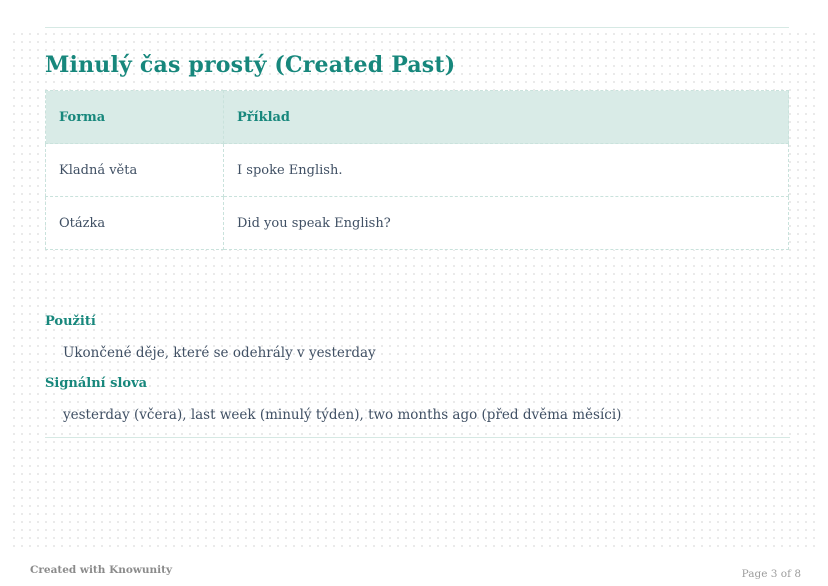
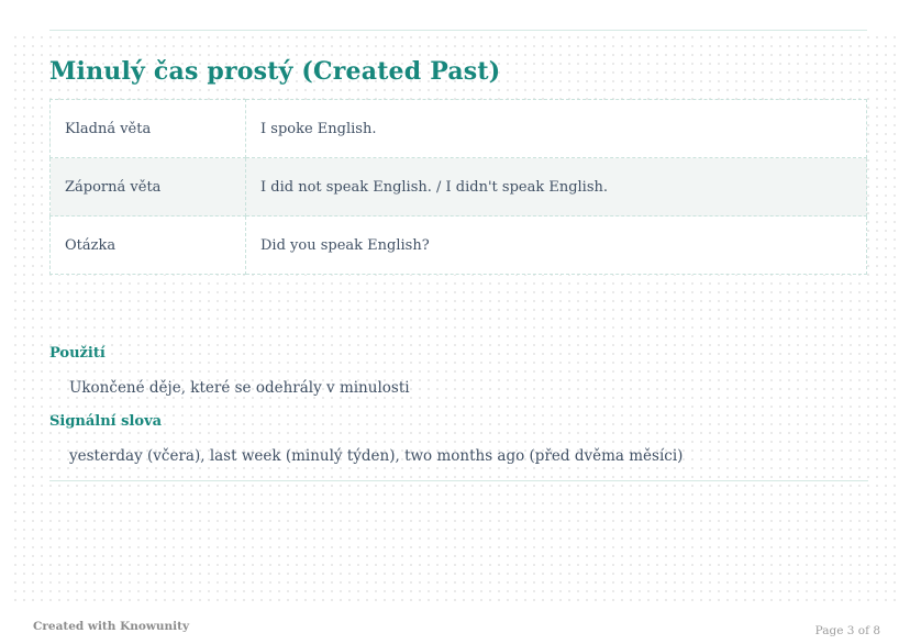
  Minulý čas prostý (Created Past)
- Forma	Příklad
  Kladná věta	I spoke English.
+ Záporná věta	I did not speak English. / I didn't speak English.
  Otázka	Did you speak English?
  Použití
- Ukončené děje, které se odehrály v yesterday
+ Ukončené děje, které se odehrály v minulosti
  Signální slova
  yesterday (včera), last week (minulý týden), two months ago (před dvěma měsíci)
  Created with Knowunity
  Page 3 of 8
